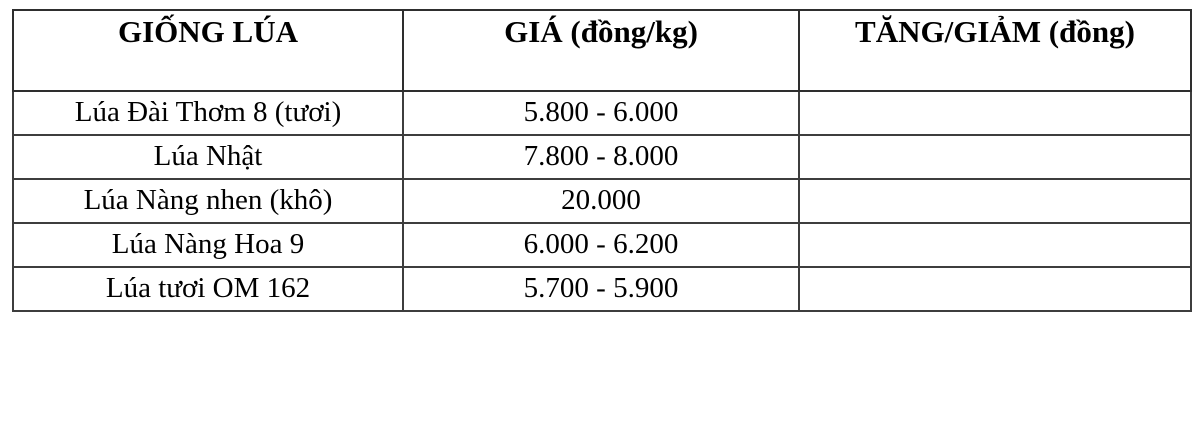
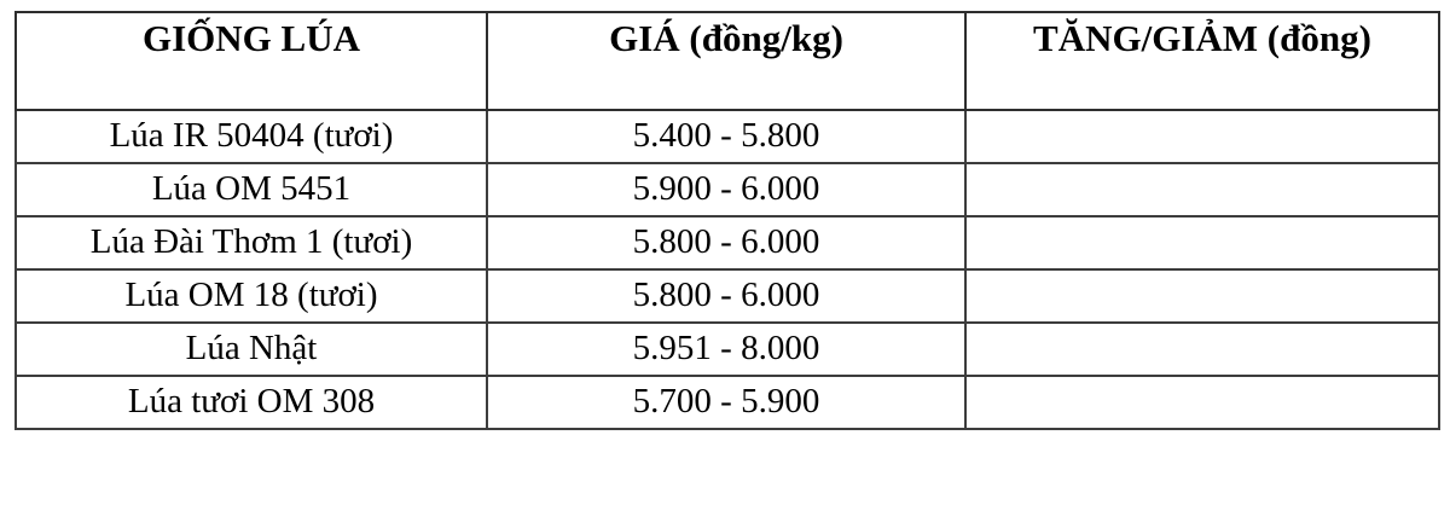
  GIỐNG LÚA	GIÁ (đồng/kg)	TĂNG/GIẢM (đồng)
+ Lúa IR 50404 (tươi)	5.400 - 5.800
+ Lúa OM 5451	5.900 - 6.000
- Lúa Đài Thơm 8 (tươi)	5.800 - 6.000
+ Lúa Đài Thơm 1 (tươi)	5.800 - 6.000
+ Lúa OM 18 (tươi)	5.800 - 6.000
- Lúa Nhật	7.800 - 8.000
+ Lúa Nhật	5.951 - 8.000
- Lúa Nàng nhen (khô)	20.000
- Lúa Nàng Hoa 9	6.000 - 6.200
- Lúa tươi OM 162	5.700 - 5.900
+ Lúa tươi OM 308	5.700 - 5.900
